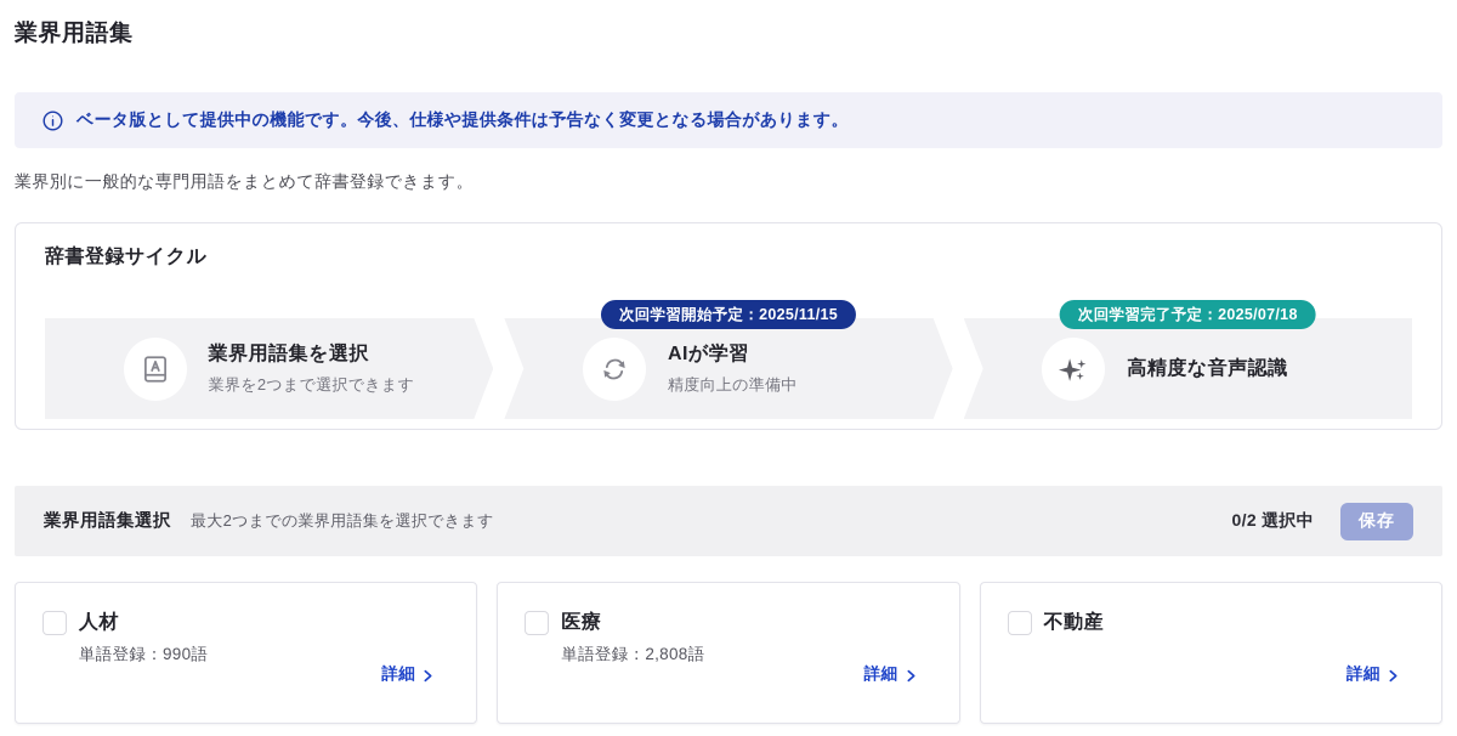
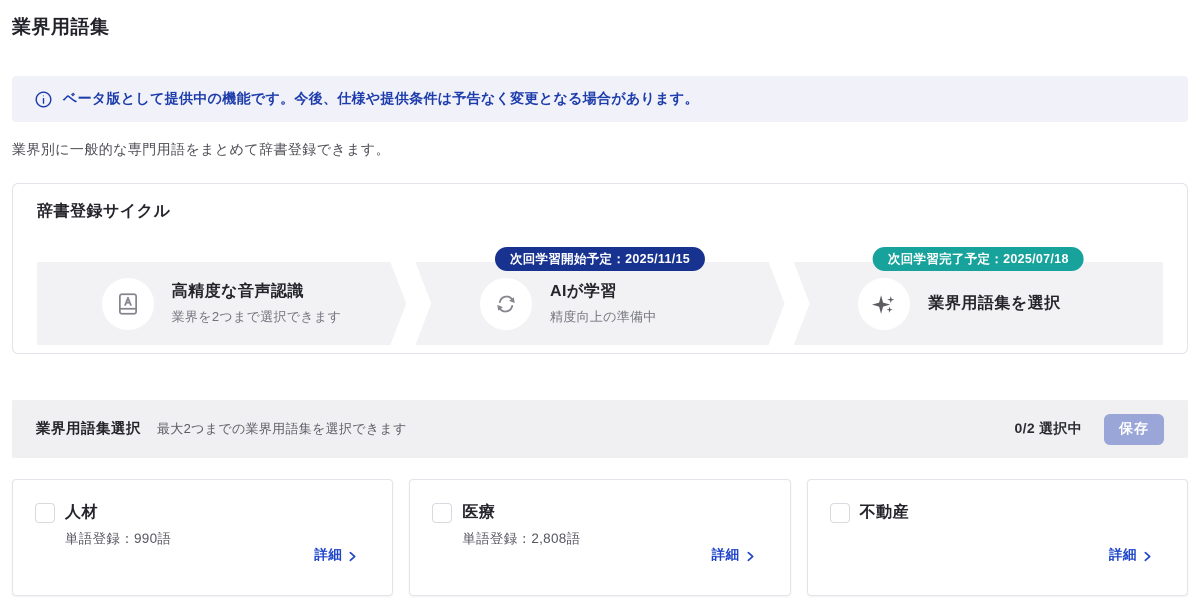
  業界用語集
  ベータ版として提供中の機能です。今後、仕様や提供条件は予告なく変更となる場合があります。
  業界別に一般的な専門用語をまとめて辞書登録できます。
  辞書登録サイクル
- 業界用語集を選択
+ 高精度な音声認識
  業界を2つまで選択できます
  次回学習開始予定：2025/11/15
  AIが学習
  精度向上の準備中
  次回学習完了予定：2025/07/18
- 高精度な音声認識
+ 業界用語集を選択
  業界用語集選択
  最大2つまでの業界用語集を選択できます
  0/2 選択中
  保存
  人材
  単語登録：990語
  詳細
  医療
  単語登録：2,808語
  詳細
  不動産
  詳細
